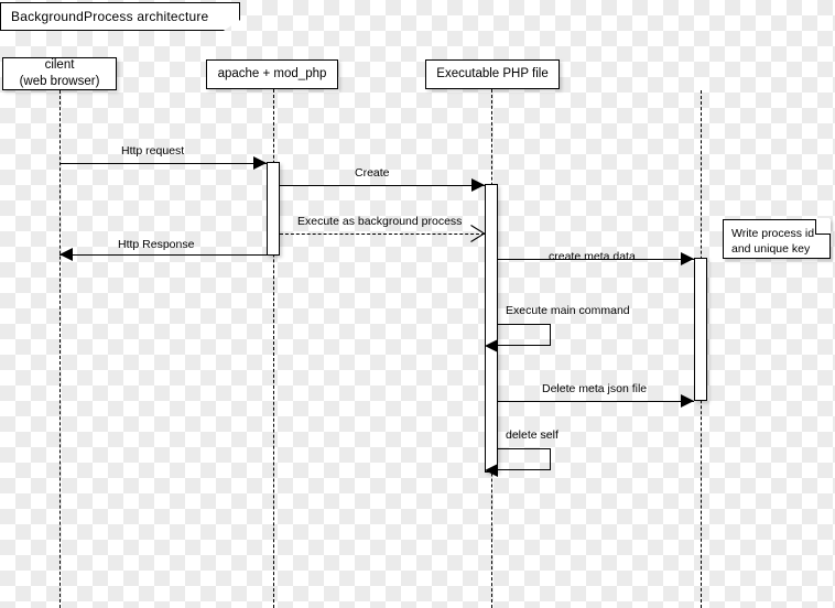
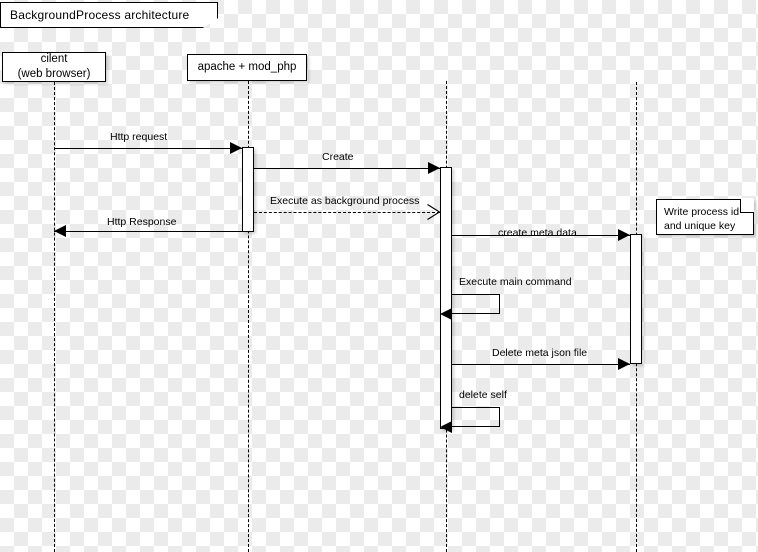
  BackgroundProcess architecture
  cilent
  (web browser)
  apache + mod_php
- Executable PHP file
  Http request
  Create
  Execute as background process
  Http Response
  create meta data
  Delete meta json file
  Execute main command
  delete self
  Write process id
  and unique key
